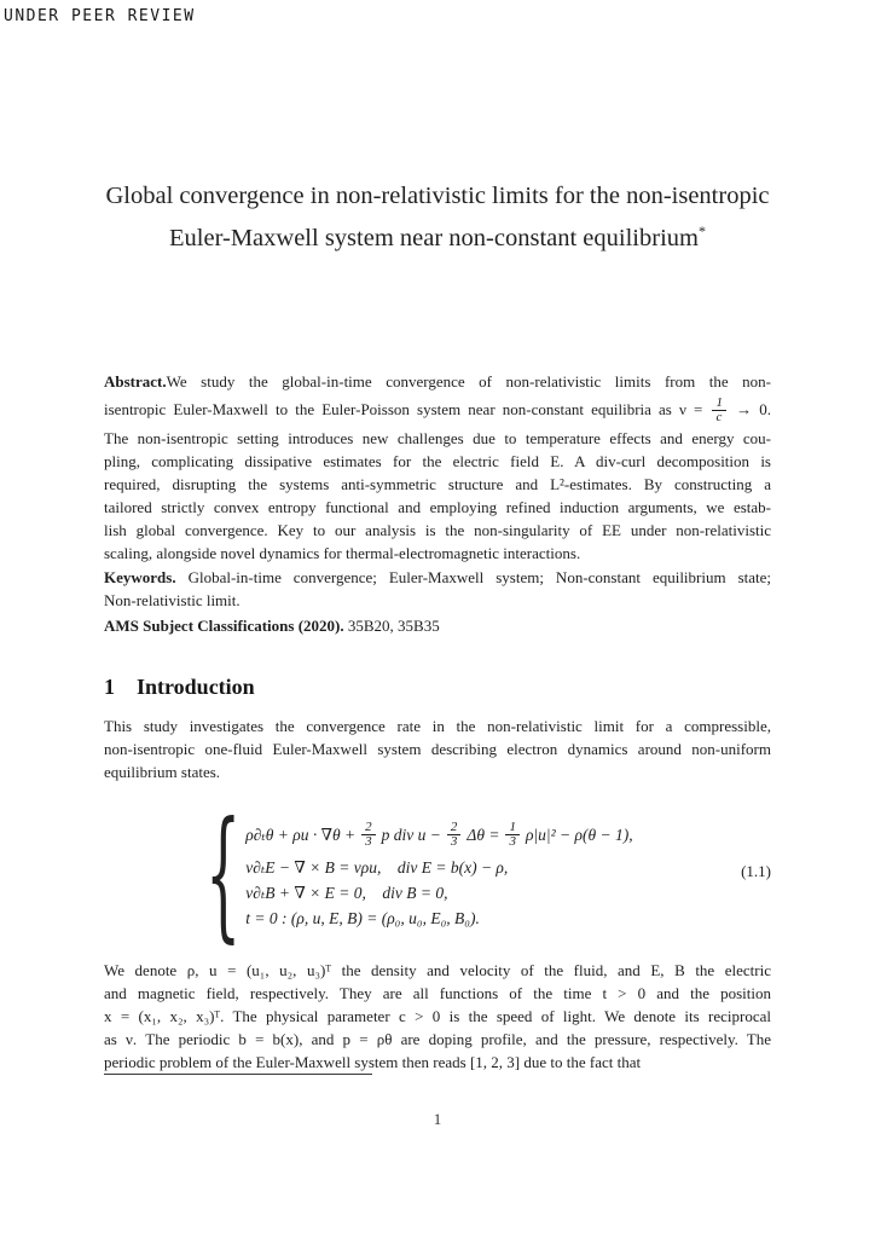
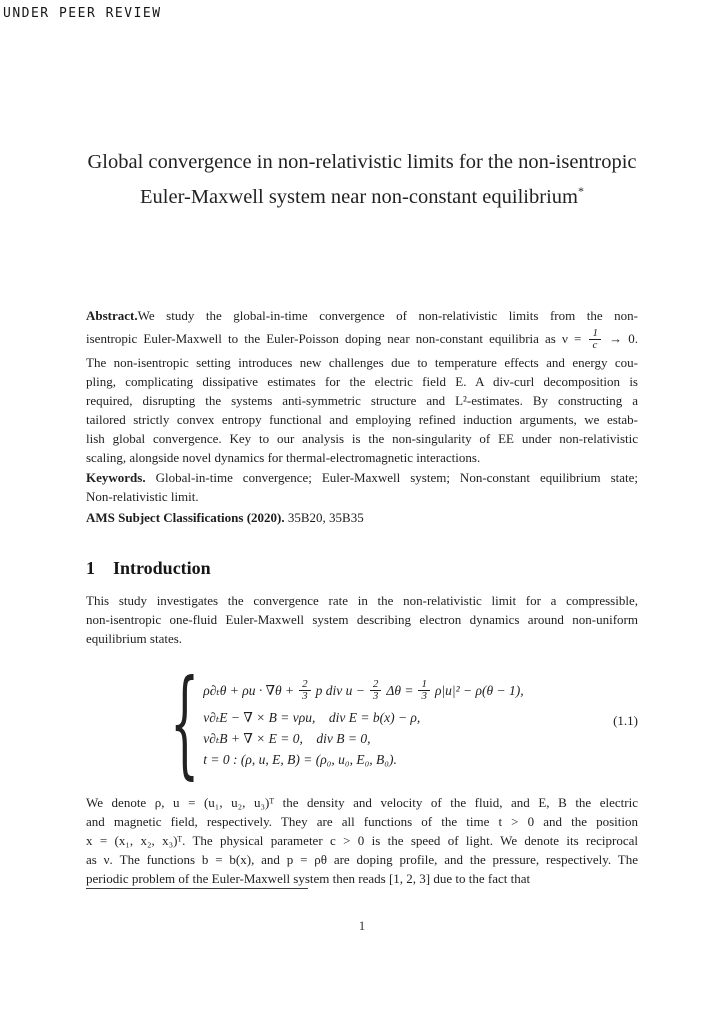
  UNDER PEER REVIEW
  Global convergence in non-relativistic limits for the non-isentropic
  Euler-Maxwell system near non-constant equilibrium*
  Abstract.We study the global-in-time convergence of non-relativistic limits from the non-
- isentropic Euler-Maxwell to the Euler-Poisson system near non-constant equilibria as ν =
+ isentropic Euler-Maxwell to the Euler-Poisson doping near non-constant equilibria as ν =
  1
  c
  → 0.
  The non-isentropic setting introduces new challenges due to temperature effects and energy cou-
  pling, complicating dissipative estimates for the electric field E. A div-curl decomposition is
  required, disrupting the systems anti-symmetric structure and L²-estimates. By constructing a
  tailored strictly convex entropy functional and employing refined induction arguments, we estab-
  lish global convergence. Key to our analysis is the non-singularity of EE under non-relativistic
  scaling, alongside novel dynamics for thermal-electromagnetic interactions.
  Keywords. Global-in-time convergence; Euler-Maxwell system; Non-constant equilibrium state;
  Non-relativistic limit.
  AMS Subject Classifications (2020). 35B20, 35B35
  1 Introduction
  This study investigates the convergence rate in the non-relativistic limit for a compressible,
  non-isentropic one-fluid Euler-Maxwell system describing electron dynamics around non-uniform
  equilibrium states.
  {
  ρ∂ₜθ + ρu · ∇θ +
  2
  3
  p div u −
  2
  3
  Δθ =
  1
  3
  ρ|u|² − ρ(θ − 1),
  ν∂ₜE − ∇ × B = νρu, div E = b(x) − ρ,
  ν∂ₜB + ∇ × E = 0, div B = 0,
  t = 0 : (ρ, u, E, B) = (ρ₀, u₀, E₀, B₀).
  (1.1)
  We denote ρ, u = (u₁, u₂, u₃)ᵀ the density and velocity of the fluid, and E, B the electric
  and magnetic field, respectively. They are all functions of the time t > 0 and the position
  x = (x₁, x₂, x₃)ᵀ. The physical parameter c > 0 is the speed of light. We denote its reciprocal
- as ν. The periodic b = b(x), and p = ρθ are doping profile, and the pressure, respectively. The
+ as ν. The functions b = b(x), and p = ρθ are doping profile, and the pressure, respectively. The
  periodic problem of the Euler-Maxwell system then reads [1, 2, 3] due to the fact that
  1
